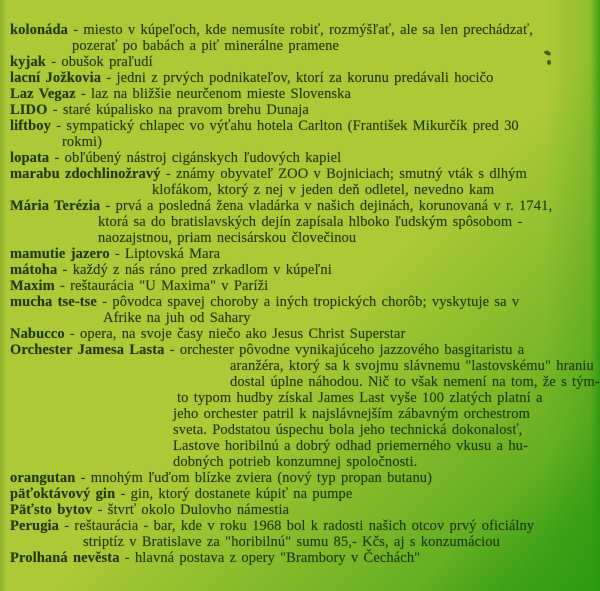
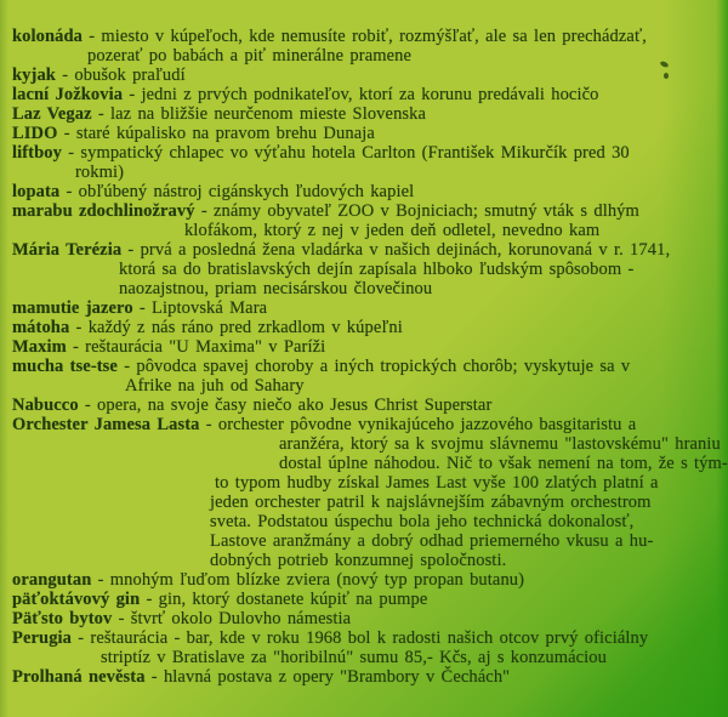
  kolonáda - miesto v kúpeľoch, kde nemusíte robiť, rozmýšľať, ale sa len prechádzať,
  pozerať po babách a piť minerálne pramene
  kyjak - obušok praľudí
  lacní Jožkovia - jedni z prvých podnikateľov, ktorí za korunu predávali hocičo
  Laz Vegaz - laz na bližšie neurčenom mieste Slovenska
  LIDO - staré kúpalisko na pravom brehu Dunaja
  liftboy - sympatický chlapec vo výťahu hotela Carlton (František Mikurčík pred 30
  rokmi)
  lopata - obľúbený nástroj cigánskych ľudových kapiel
  marabu zdochlinožravý - známy obyvateľ ZOO v Bojniciach; smutný vták s dlhým
  klofákom, ktorý z nej v jeden deň odletel, nevedno kam
  Mária Terézia - prvá a posledná žena vladárka v našich dejinách, korunovaná v r. 1741,
  ktorá sa do bratislavských dejín zapísala hlboko ľudským spôsobom -
  naozajstnou, priam necisárskou človečinou
  mamutie jazero - Liptovská Mara
  mátoha - každý z nás ráno pred zrkadlom v kúpeľni
  Maxim - reštaurácia "U Maxima" v Paríži
  mucha tse-tse - pôvodca spavej choroby a iných tropických chorôb; vyskytuje sa v
  Afrike na juh od Sahary
  Nabucco - opera, na svoje časy niečo ako Jesus Christ Superstar
  Orchester Jamesa Lasta - orchester pôvodne vynikajúceho jazzového basgitaristu a
  aranžéra, ktorý sa k svojmu slávnemu "lastovskému" hraniu
  dostal úplne náhodou. Nič to však nemení na tom, že s tým-
  to typom hudby získal James Last vyše 100 zlatých platní a
- jeho orchester patril k najslávnejším zábavným orchestrom
+ jeden orchester patril k najslávnejším zábavným orchestrom
  sveta. Podstatou úspechu bola jeho technická dokonalosť,
- Lastove horibilnú a dobrý odhad priemerného vkusu a hu-
+ Lastove aranžmány a dobrý odhad priemerného vkusu a hu-
  dobných potrieb konzumnej spoločnosti.
  orangutan - mnohým ľuďom blízke zviera (nový typ propan butanu)
  päťoktávový gin - gin, ktorý dostanete kúpiť na pumpe
  Päťsto bytov - štvrť okolo Dulovho námestia
  Perugia - reštaurácia - bar, kde v roku 1968 bol k radosti našich otcov prvý oficiálny
  striptíz v Bratislave za "horibilnú" sumu 85,- Kčs, aj s konzumáciou
  Prolhaná nevěsta - hlavná postava z opery "Brambory v Čechách"
